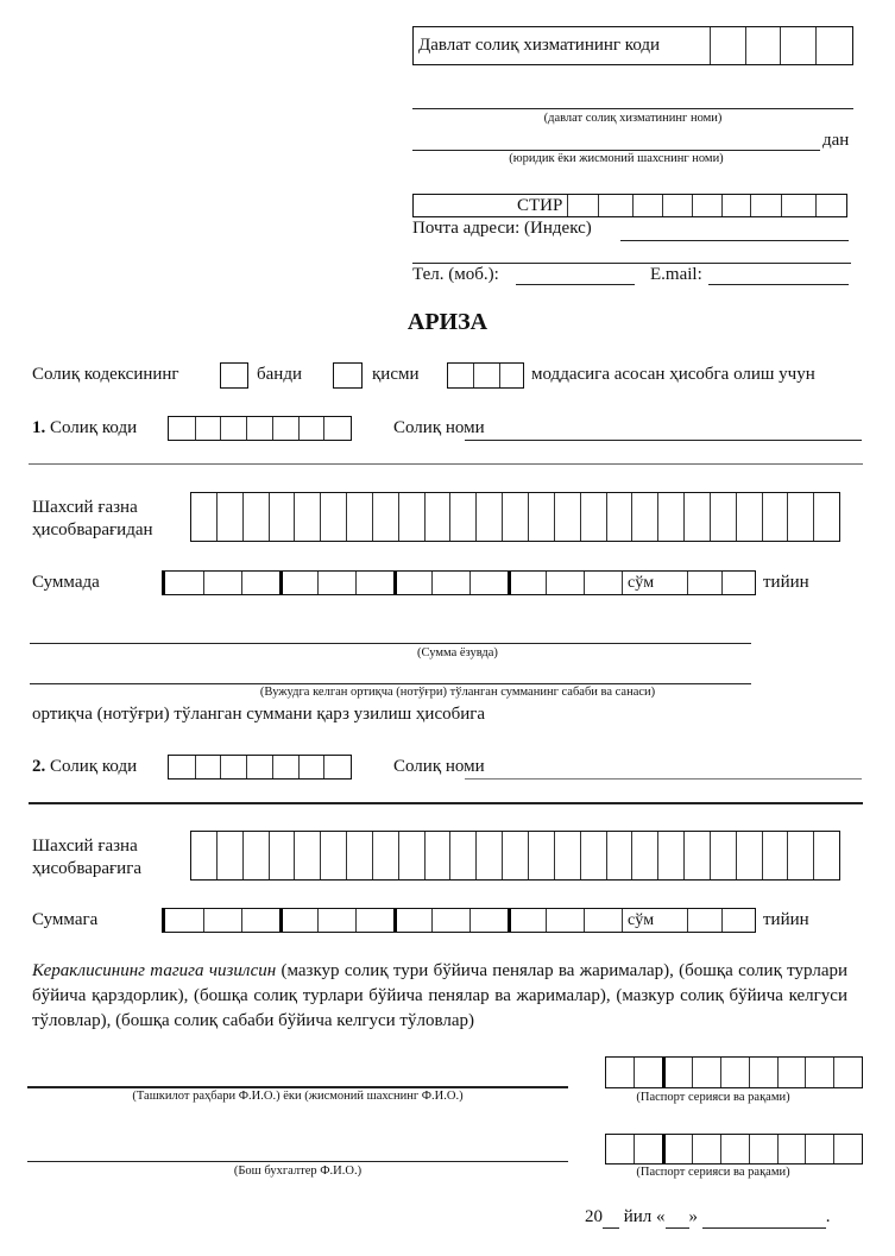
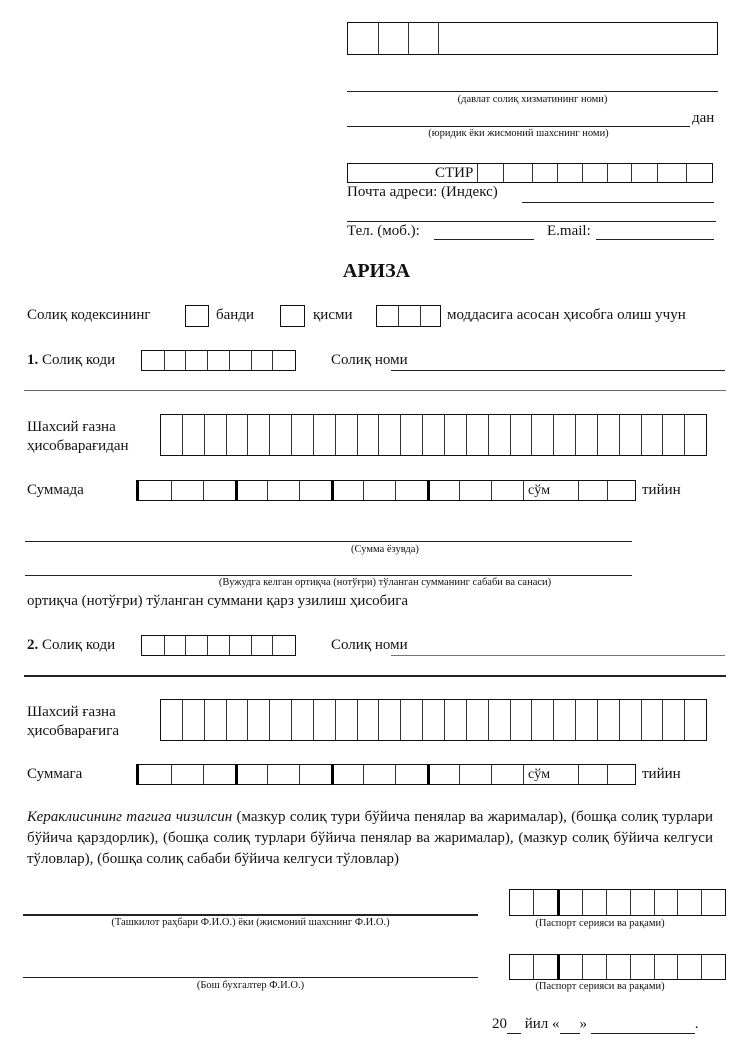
- Давлат солиқ хизматининг коди
  (давлат солиқ хизматининг номи)
  дан
  (юридик ёки жисмоний шахснинг номи)
  СТИР
  Почта адреси: (Индекс)
  Тел. (моб.):
  E.mail:
  АРИЗА
  Солиқ кодексининг
  банди
  қисми
  моддасига асосан ҳисобга олиш учун
  1. Солиқ коди
  Солиқ номи
  Шахсий ғазна
  ҳисобварағидан
  Суммада
  сўм
  тийин
  (Сумма ёзувда)
  (Вужудга келган ортиқча (нотўғри) тўланган сумманинг сабаби ва санаси)
  ортиқча (нотўғри) тўланган суммани қарз узилиш ҳисобига
  2. Солиқ коди
  Солиқ номи
  Шахсий ғазна
  ҳисобварағига
  Суммага
  сўм
  тийин
  Кераклисининг тагига чизилсин (мазкур солиқ тури бўйича пенялар ва жарималар), (бошқа солиқ турлари бўйича қарздорлик), (бошқа солиқ турлари бўйича пенялар ва жарималар), (мазкур солиқ бўйича келгуси тўловлар), (бошқа солиқ сабаби бўйича келгуси тўловлар)
  (Ташкилот раҳбари Ф.И.О.) ёки (жисмоний шахснинг Ф.И.О.)
  (Паспорт серияси ва рақами)
  (Бош бухгалтер Ф.И.О.)
  (Паспорт серияси ва рақами)
  20 йил « » .
